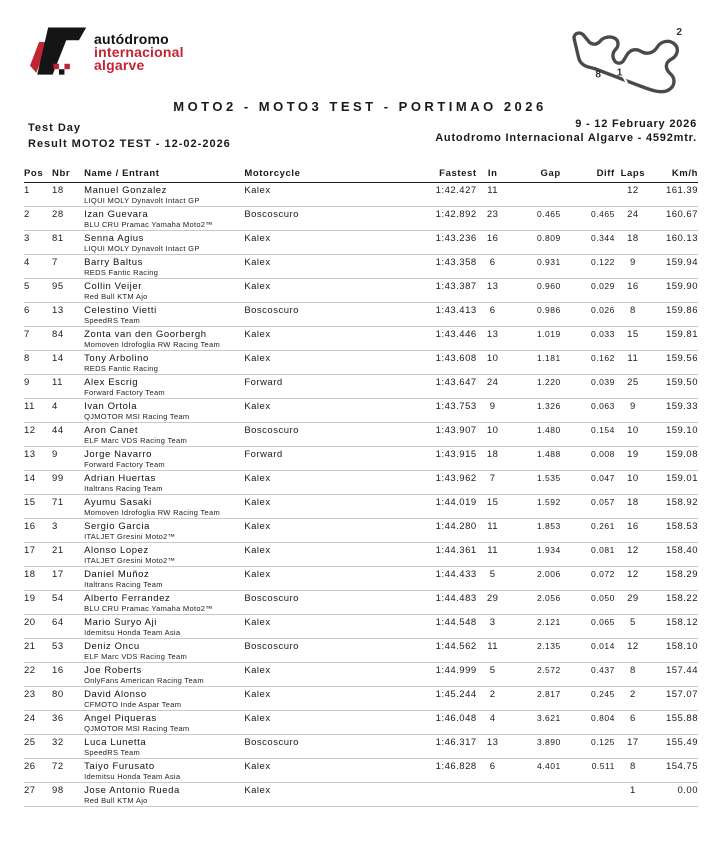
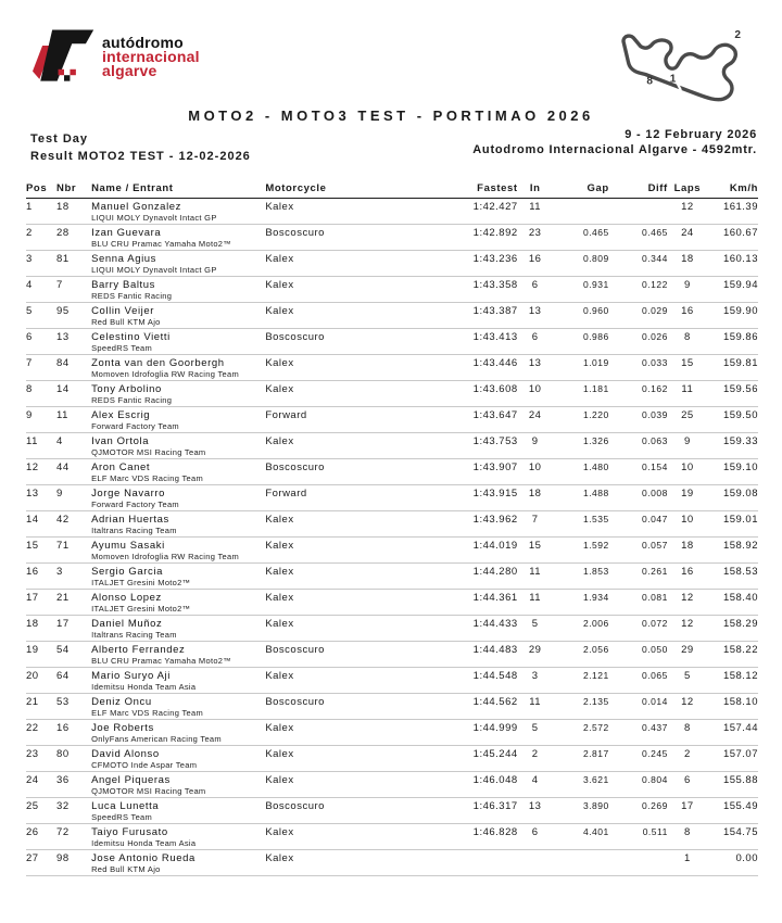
  autódromo
  internacional
  algarve
  2
  1
  8
  MOTO2 - MOTO3 TEST - PORTIMAO 2026
  Test Day
  Result MOTO2 TEST - 12-02-2026
  9 - 12 February 2026
  Autodromo Internacional Algarve - 4592mtr.
  Pos	Nbr	Name / Entrant	Motorcycle	Fastest	In	Gap	Diff	Laps	Km/h
  1	18	Manuel GonzalezLIQUI MOLY Dynavolt Intact GP	Kalex	1:42.427	11			12	161.39
  2	28	Izan GuevaraBLU CRU Pramac Yamaha Moto2™	Boscoscuro	1:42.892	23	0.465	0.465	24	160.67
  3	81	Senna AgiusLIQUI MOLY Dynavolt Intact GP	Kalex	1:43.236	16	0.809	0.344	18	160.13
  4	7	Barry BaltusREDS Fantic Racing	Kalex	1:43.358	6	0.931	0.122	9	159.94
  5	95	Collin VeijerRed Bull KTM Ajo	Kalex	1:43.387	13	0.960	0.029	16	159.90
  6	13	Celestino ViettiSpeedRS Team	Boscoscuro	1:43.413	6	0.986	0.026	8	159.86
  7	84	Zonta van den GoorberghMomoven Idrofoglia RW Racing Team	Kalex	1:43.446	13	1.019	0.033	15	159.81
  8	14	Tony ArbolinoREDS Fantic Racing	Kalex	1:43.608	10	1.181	0.162	11	159.56
  9	11	Alex EscrigForward Factory Team	Forward	1:43.647	24	1.220	0.039	25	159.50
  11	4	Ivan OrtolaQJMOTOR MSI Racing Team	Kalex	1:43.753	9	1.326	0.063	9	159.33
  12	44	Aron CanetELF Marc VDS Racing Team	Boscoscuro	1:43.907	10	1.480	0.154	10	159.10
  13	9	Jorge NavarroForward Factory Team	Forward	1:43.915	18	1.488	0.008	19	159.08
- 14	99	Adrian HuertasItaltrans Racing Team	Kalex	1:43.962	7	1.535	0.047	10	159.01
+ 14	42	Adrian HuertasItaltrans Racing Team	Kalex	1:43.962	7	1.535	0.047	10	159.01
  15	71	Ayumu SasakiMomoven Idrofoglia RW Racing Team	Kalex	1:44.019	15	1.592	0.057	18	158.92
  16	3	Sergio GarciaITALJET Gresini Moto2™	Kalex	1:44.280	11	1.853	0.261	16	158.53
  17	21	Alonso LopezITALJET Gresini Moto2™	Kalex	1:44.361	11	1.934	0.081	12	158.40
  18	17	Daniel MuñozItaltrans Racing Team	Kalex	1:44.433	5	2.006	0.072	12	158.29
  19	54	Alberto FerrandezBLU CRU Pramac Yamaha Moto2™	Boscoscuro	1:44.483	29	2.056	0.050	29	158.22
  20	64	Mario Suryo AjiIdemitsu Honda Team Asia	Kalex	1:44.548	3	2.121	0.065	5	158.12
  21	53	Deniz OncuELF Marc VDS Racing Team	Boscoscuro	1:44.562	11	2.135	0.014	12	158.10
  22	16	Joe RobertsOnlyFans American Racing Team	Kalex	1:44.999	5	2.572	0.437	8	157.44
  23	80	David AlonsoCFMOTO Inde Aspar Team	Kalex	1:45.244	2	2.817	0.245	2	157.07
  24	36	Angel PiquerasQJMOTOR MSI Racing Team	Kalex	1:46.048	4	3.621	0.804	6	155.88
- 25	32	Luca LunettaSpeedRS Team	Boscoscuro	1:46.317	13	3.890	0.125	17	155.49
+ 25	32	Luca LunettaSpeedRS Team	Boscoscuro	1:46.317	13	3.890	0.269	17	155.49
  26	72	Taiyo FurusatoIdemitsu Honda Team Asia	Kalex	1:46.828	6	4.401	0.511	8	154.75
  27	98	Jose Antonio RuedaRed Bull KTM Ajo	Kalex					1	0.00
